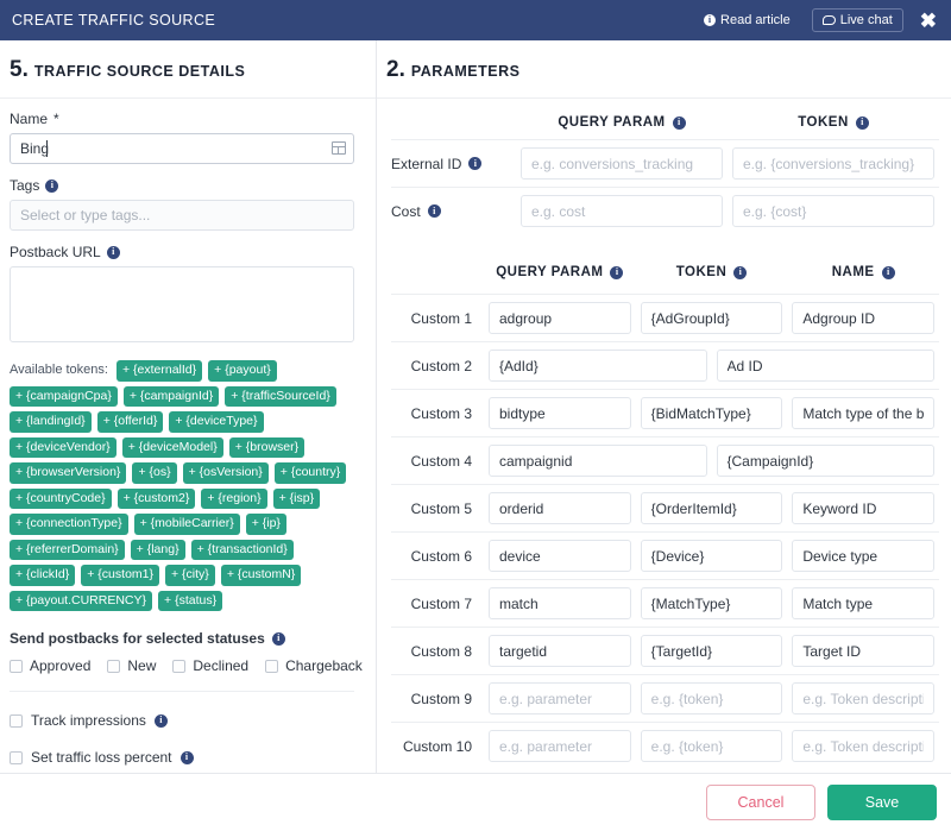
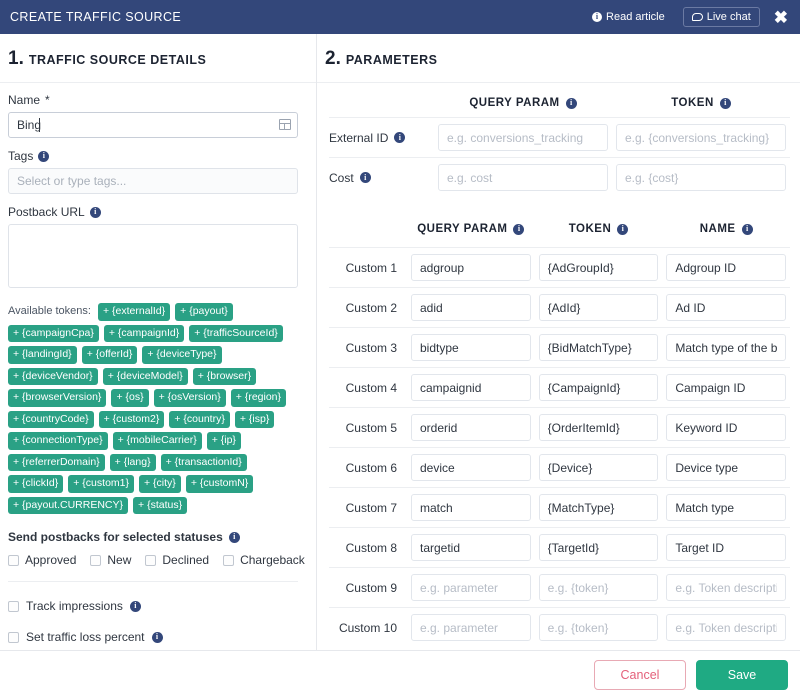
  CREATE TRAFFIC SOURCE
  i
  Read article
  Live chat
  ✖
- 5.
+ 1.
  TRAFFIC SOURCE DETAILS
  Name
  *
  Bing
  Tags
  i
  Select or type tags...
  Postback URL
  i
  Available tokens:
  + {externalId}
  + {payout}
  + {campaignCpa}
  + {campaignId}
  + {trafficSourceId}
  + {landingId}
  + {offerId}
  + {deviceType}
  + {deviceVendor}
  + {deviceModel}
  + {browser}
  + {browserVersion}
  + {os}
  + {osVersion}
- + {country}
+ + {region}
  + {countryCode}
  + {custom2}
- + {region}
+ + {country}
  + {isp}
  + {connectionType}
  + {mobileCarrier}
  + {ip}
  + {referrerDomain}
  + {lang}
  + {transactionId}
  + {clickId}
  + {custom1}
  + {city}
  + {customN}
  + {payout.CURRENCY}
  + {status}
  Send postbacks for selected statuses
  i
  Approved
  New
  Declined
  Chargeback
  Track impressions
  i
  Set traffic loss percent
  i
  2.
  PARAMETERS
  QUERY PARAM
  i
  TOKEN
  i
  External ID
  i
  e.g. conversions_tracking
  e.g. {conversions_tracking}
  Cost
  i
  e.g. cost
  e.g. {cost}
  QUERY PARAM
  i
  TOKEN
  i
  NAME
  i
  Custom 1
  adgroup
  {AdGroupId}
  Adgroup ID
  Custom 2
+ adid
  {AdId}
  Ad ID
  Custom 3
  bidtype
  {BidMatchType}
  Match type of the b
  Custom 4
  campaignid
  {CampaignId}
+ Campaign ID
  Custom 5
  orderid
  {OrderItemId}
  Keyword ID
  Custom 6
  device
  {Device}
  Device type
  Custom 7
  match
  {MatchType}
  Match type
  Custom 8
  targetid
  {TargetId}
  Target ID
  Custom 9
  e.g. parameter
  e.g. {token}
  e.g. Token descript
  Custom 10
  e.g. parameter
  e.g. {token}
  e.g. Token descript
  Cancel
  Save
